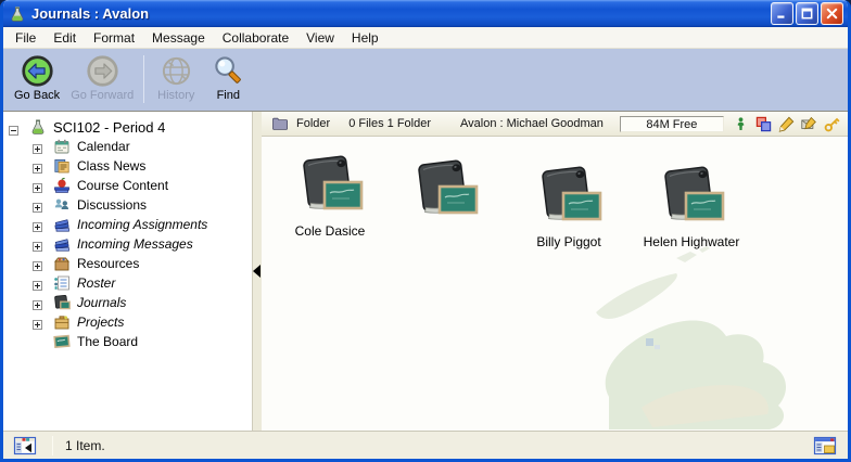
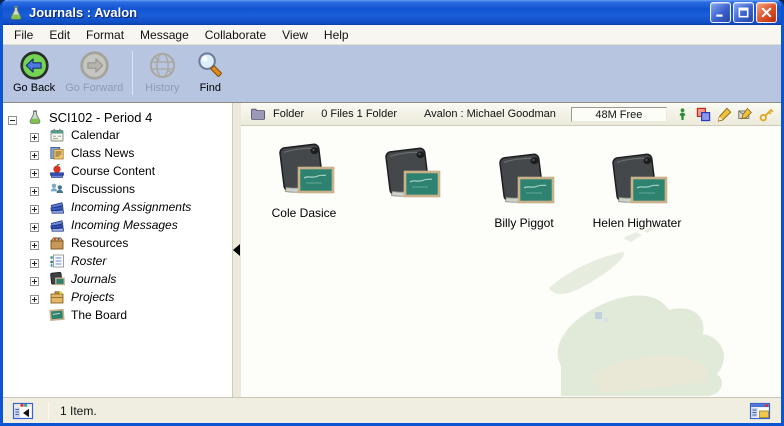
  Journals : Avalon
  File
  Edit
  Format
  Message
  Collaborate
  View
  Help
  Go Back
  Go Forward
  History
  Find
  SCI102 - Period 4
  Calendar
  Class News
  Course Content
  Discussions
  Incoming Assignments
  Incoming Messages
  Resources
  Roster
  Journals
  Projects
  The Board
  Folder
  0 Files 1 Folder
  Avalon : Michael Goodman
- 84M Free
+ 48M Free
  Cole Dasice
  Billy Piggot
  Helen Highwater
  1 Item.
